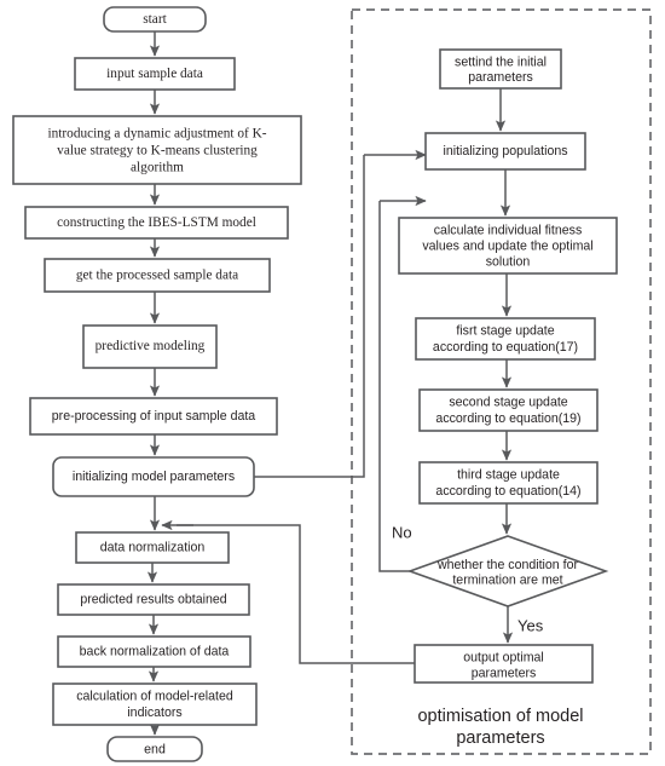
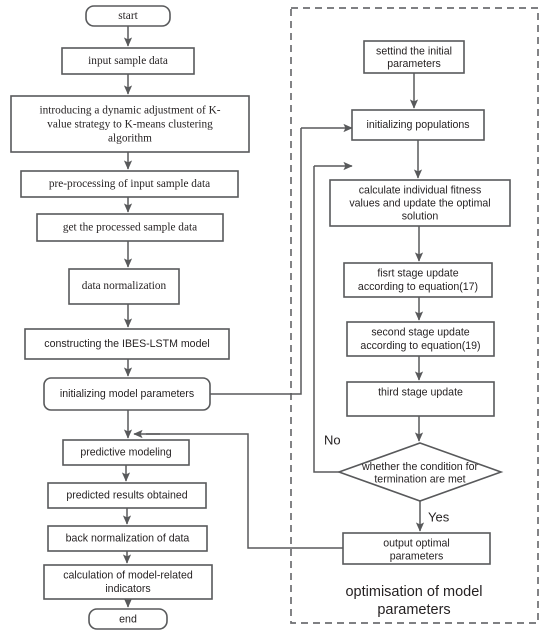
  start
  input sample data
  introducing a dynamic adjustment of K-
  value strategy to K-means clustering
  algorithm
- constructing the IBES-LSTM model
+ pre-processing of input sample data
  get the processed sample data
- predictive modeling
+ data normalization
- pre-processing of input sample data
+ constructing the IBES-LSTM model
  initializing model parameters
- data normalization
+ predictive modeling
  predicted results obtained
  back normalization of data
  calculation of model-related
  indicators
  end
  settind the initial
  parameters
  initializing populations
  calculate individual fitness
  values and update the optimal
  solution
  fisrt stage update
  according to equation(17)
  second stage update
  according to equation(19)
  third stage update
- according to equation(14)
  whether the condition for
  termination are met
  output optimal
  parameters
  No
  Yes
  optimisation of model
  parameters
